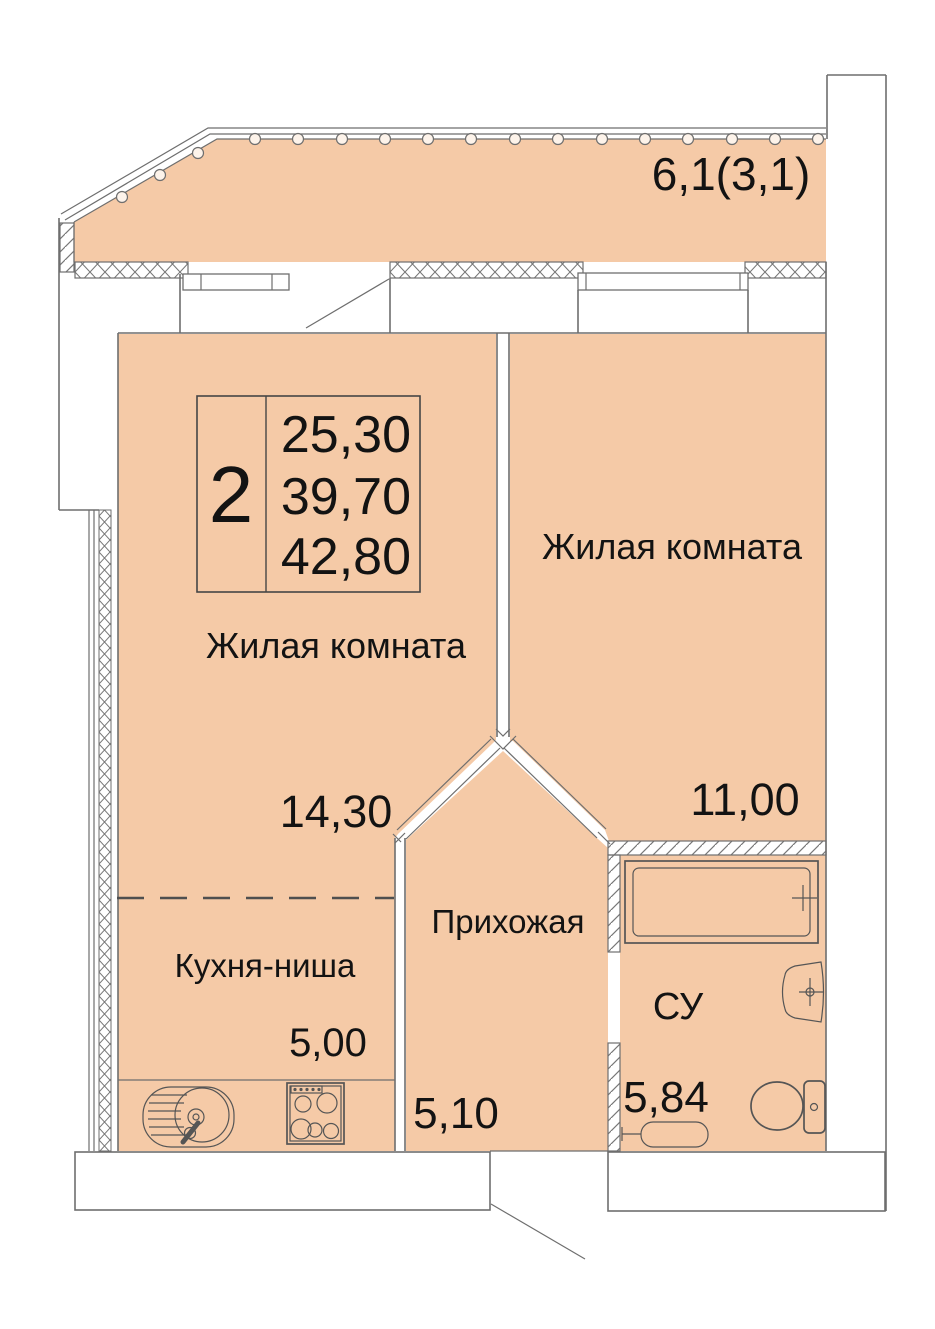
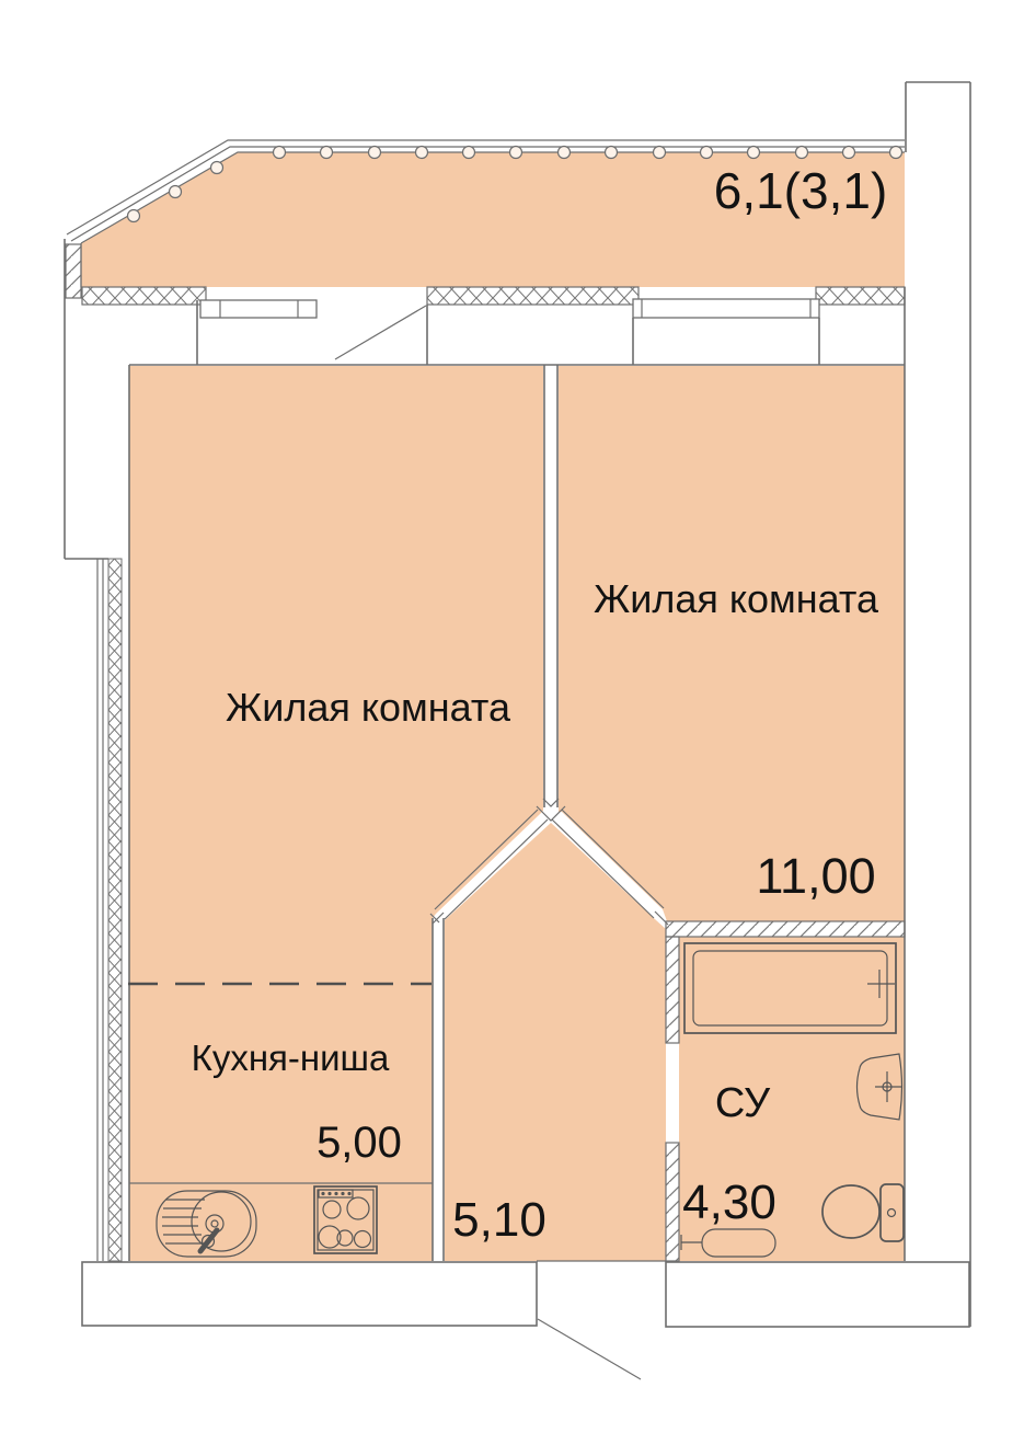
- 2
- 25,30
- 39,70
- 42,80
  6,1(3,1)
  Жилая комната
- 14,30
  Жилая комната
  11,00
  Кухня-ниша
  5,00
- Прихожая
  5,10
  СУ
- 5,84
+ 4,30
